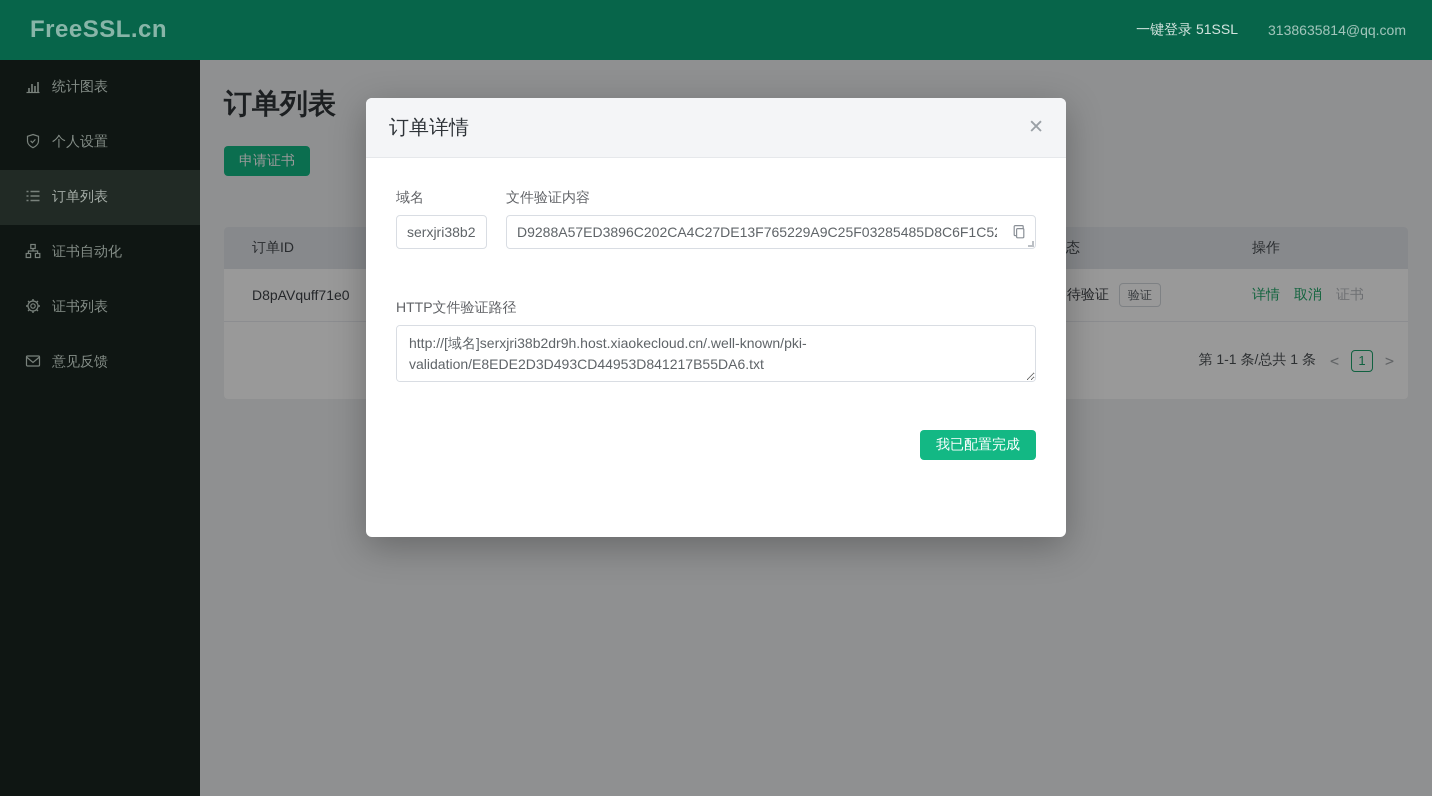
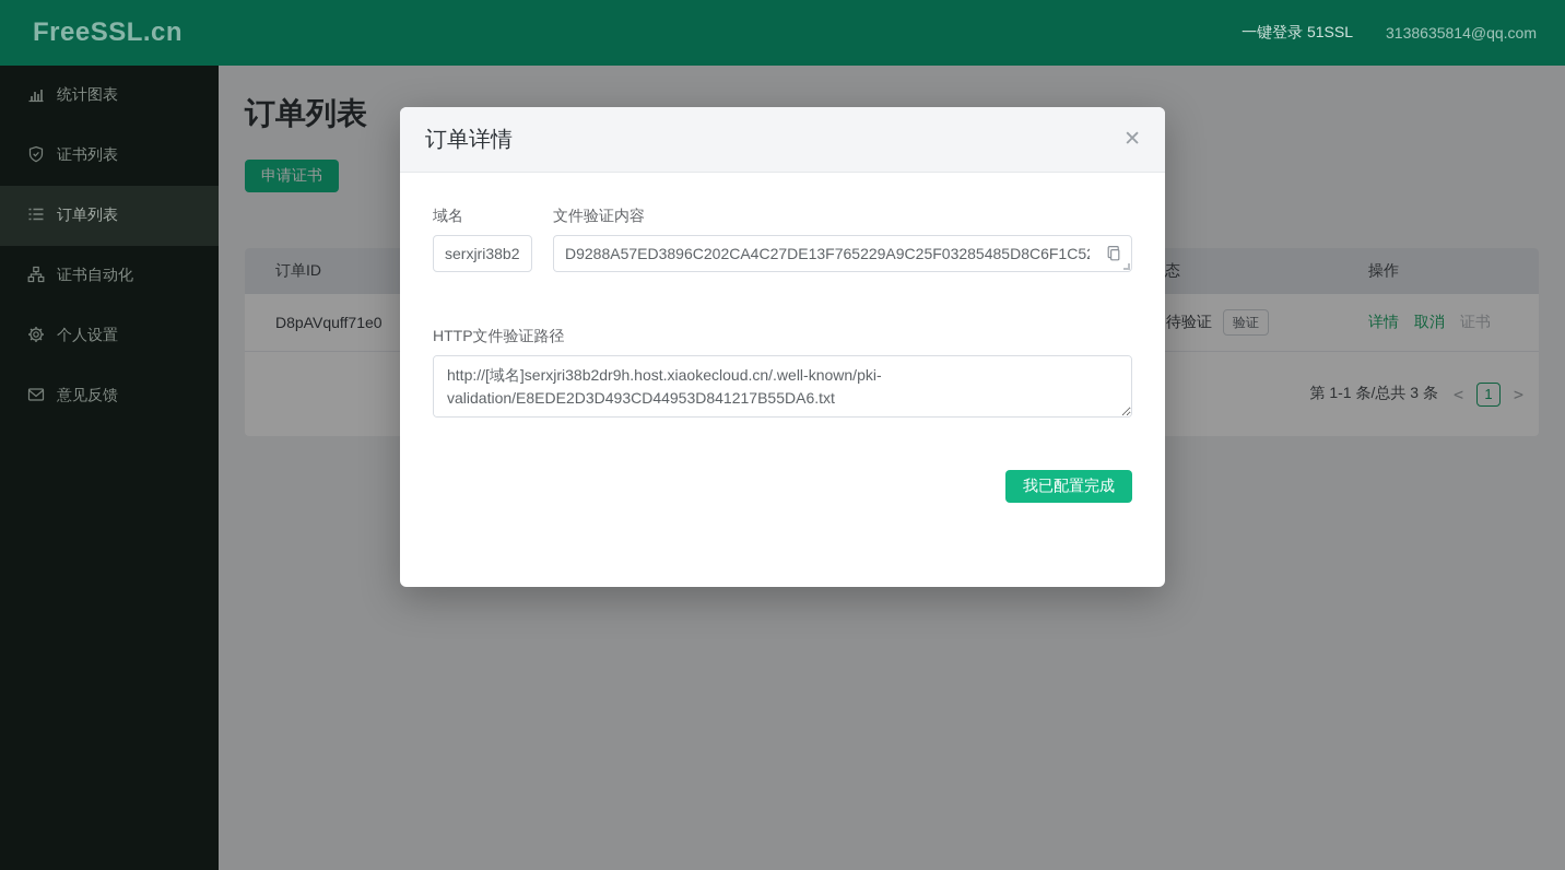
  FreeSSL.cn
  一键登录 51SSL
  3138635814@qq.com
  统计图表
- 个人设置
+ 证书列表
  订单列表
  证书自动化
- 证书列表
+ 个人设置
  意见反馈
  订单列表
  申请证书
  订单ID
  操作
  D8pAVquff71e0
  待验证
  验证
  详情
  取消
  证书
- 第 1-1 条/总共 1 条
+ 第 1-1 条/总共 3 条
  <
  1
  >
  订单详情
  ✕
  域名
  文件验证内容
  D9288A57ED3896C202CA4C27DE13F765229A9C25F03285485D8C6F1C5
  HTTP文件验证路径
  我已配置完成
